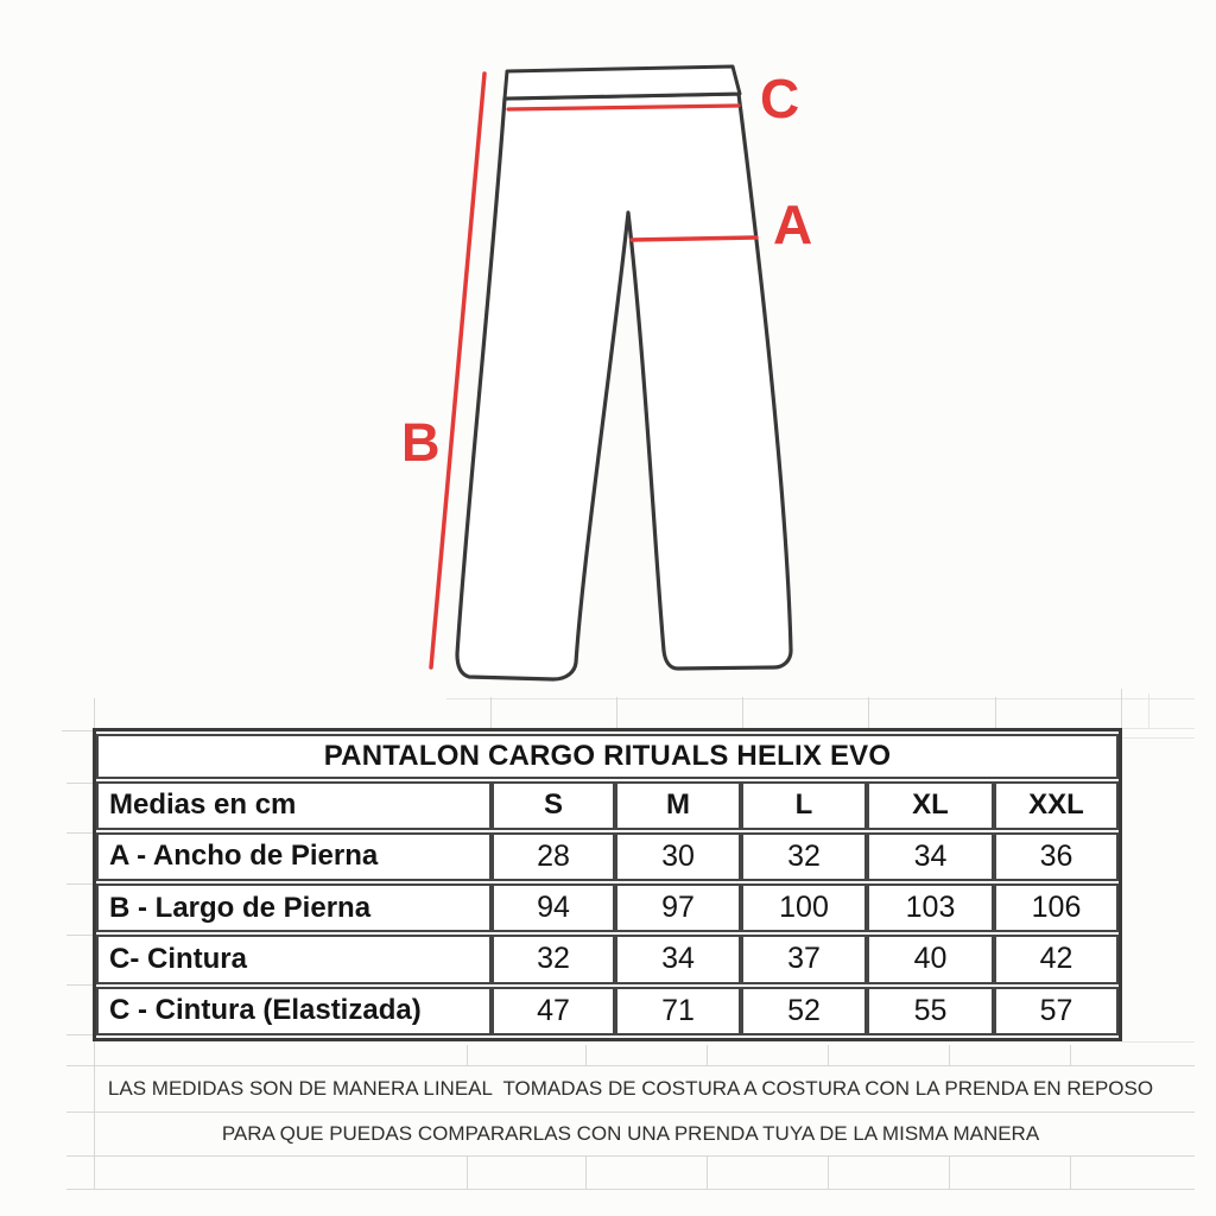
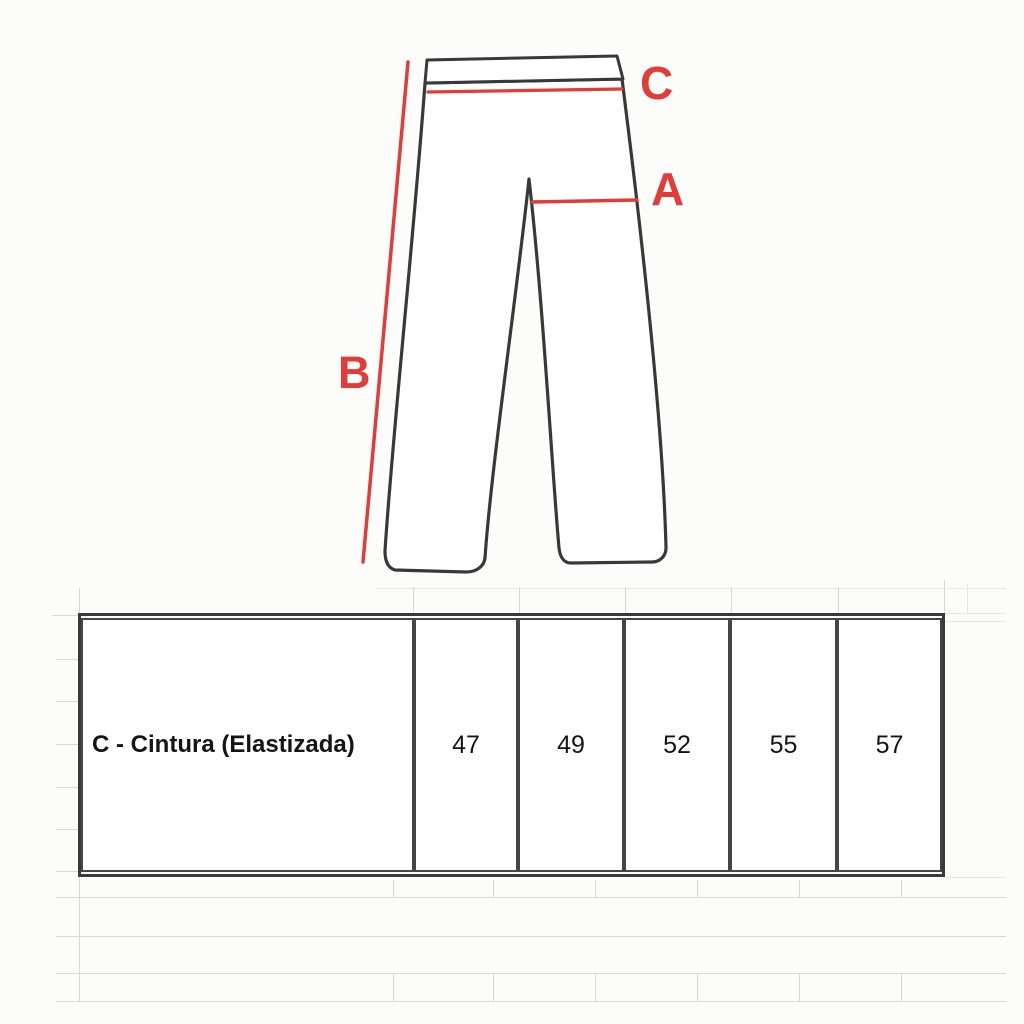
  C
  A
  B
- PANTALON CARGO RITUALS HELIX EVO
- Medias en cm	S	M	L	XL	XXL
- A - Ancho de Pierna	28	30	32	34	36
- B - Largo de Pierna	94	97	100	103	106
- C- Cintura	32	34	37	40	42
- C - Cintura (Elastizada)	47	71	52	55	57
+ C - Cintura (Elastizada)	47	49	52	55	57
- LAS MEDIDAS SON DE MANERA LINEAL TOMADAS DE COSTURA A COSTURA CON LA PRENDA EN REPOSO
- PARA QUE PUEDAS COMPARARLAS CON UNA PRENDA TUYA DE LA MISMA MANERA
